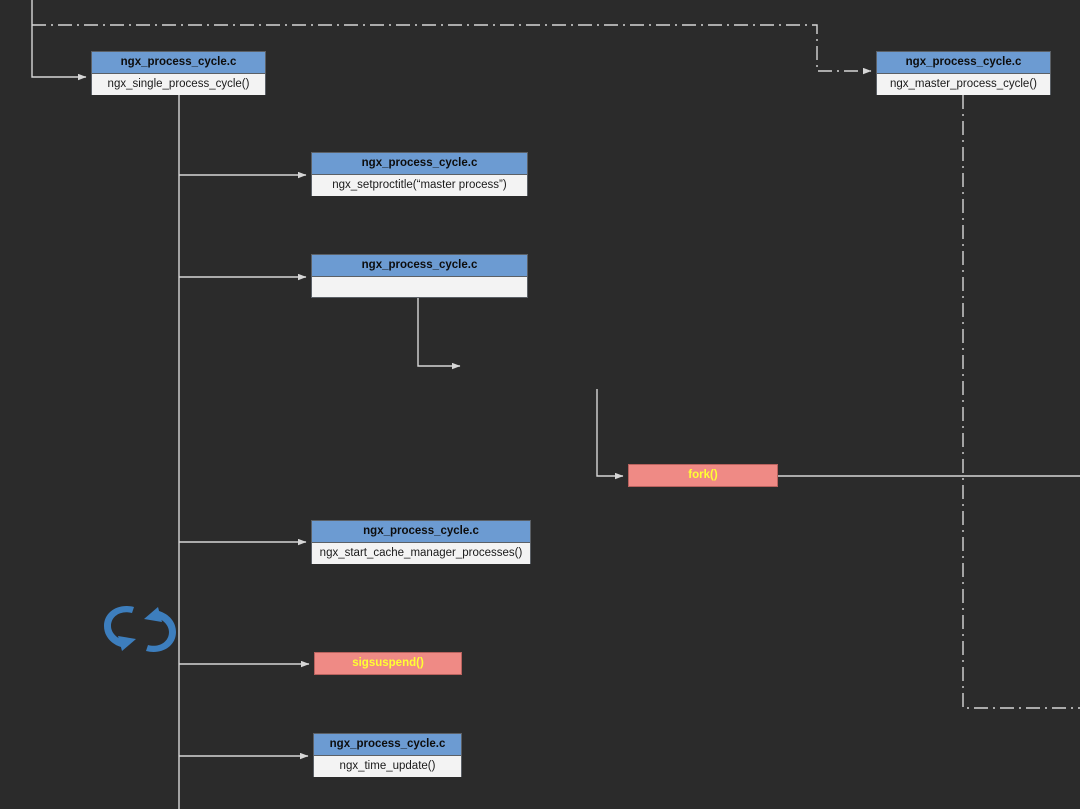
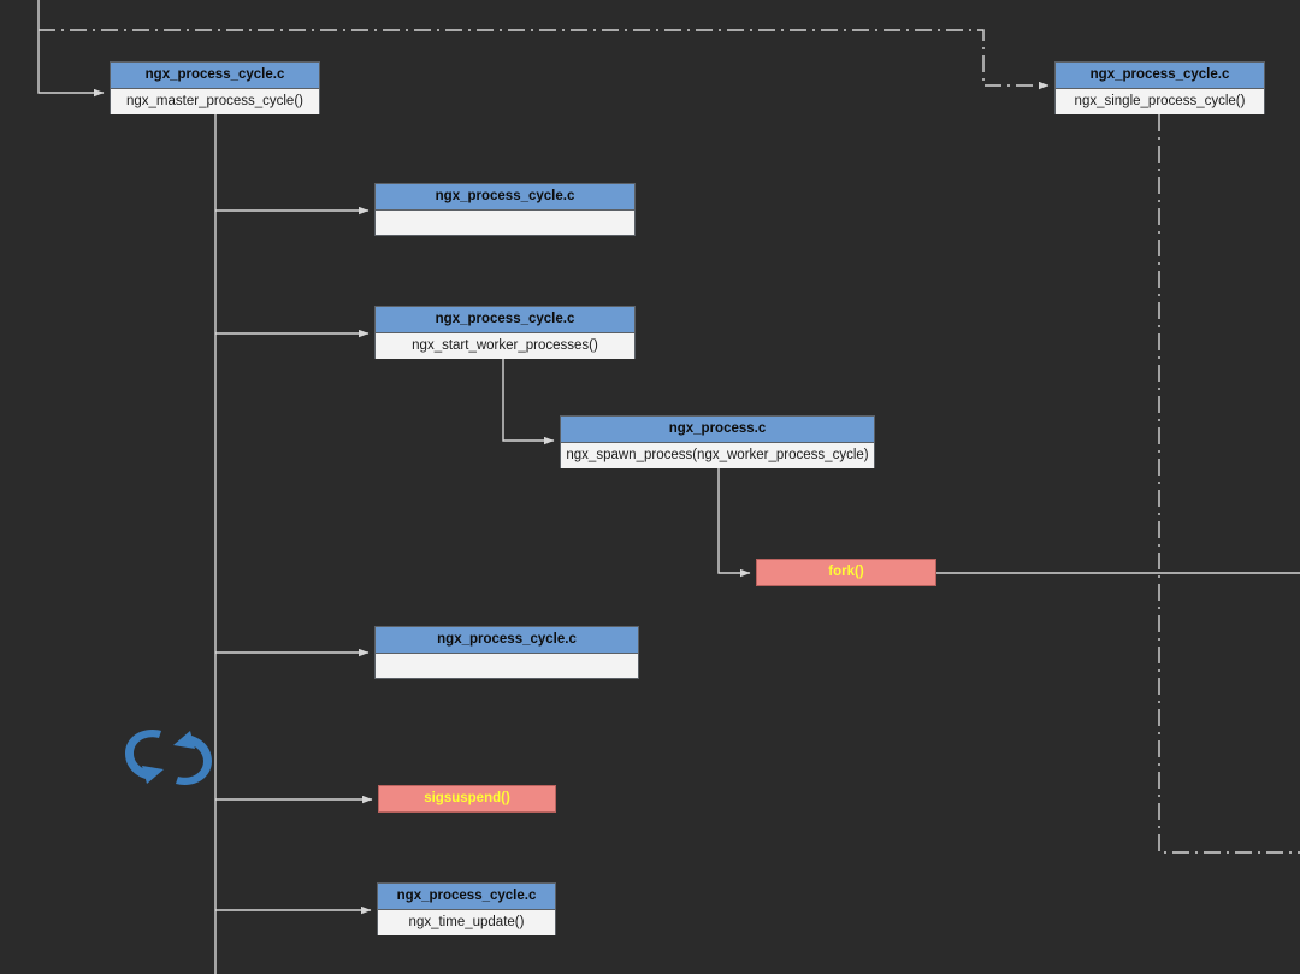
  ngx_process_cycle.c
- ngx_single_process_cycle()
+ ngx_master_process_cycle()
  ngx_process_cycle.c
- ngx_master_process_cycle()
+ ngx_single_process_cycle()
  ngx_process_cycle.c
- ngx_setproctitle(“master process”)
  ngx_process_cycle.c
+ ngx_start_worker_processes()
+ ngx_process.c
+ ngx_spawn_process(ngx_worker_process_cycle)
  ngx_process_cycle.c
- ngx_start_cache_manager_processes()
  ngx_process_cycle.c
  ngx_time_update()
  fork()
  sigsuspend()
